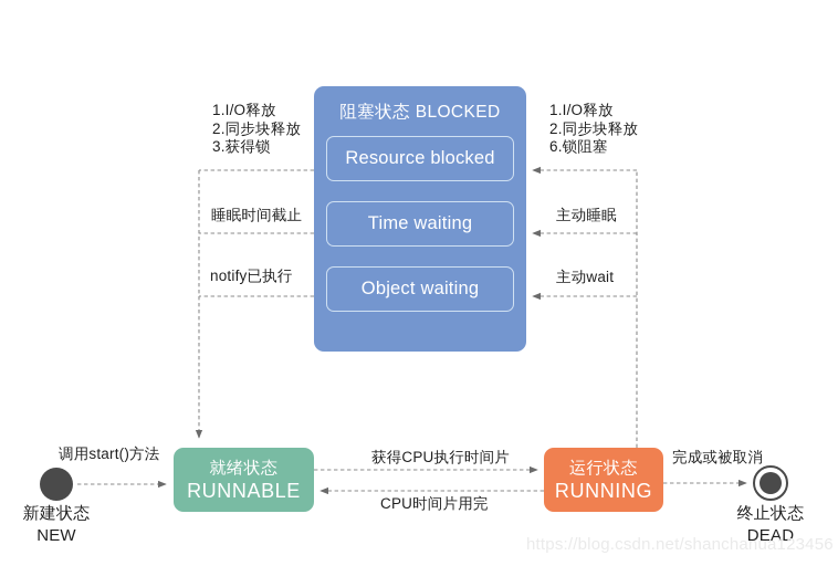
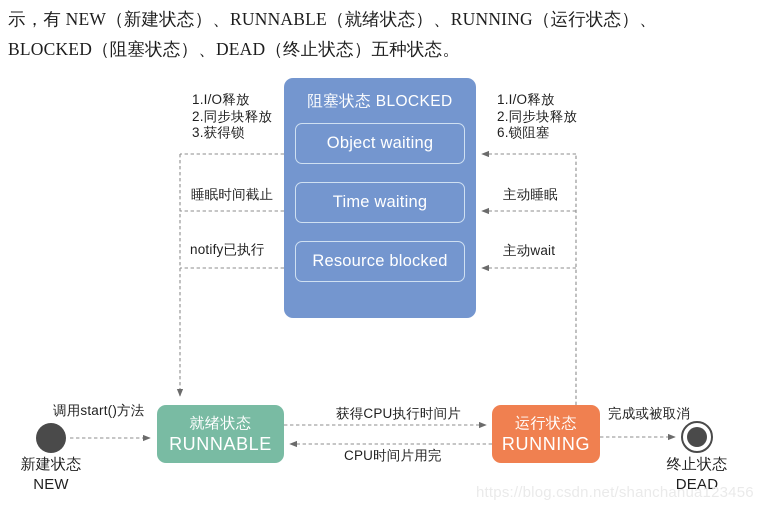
+ 示，有 NEW（新建状态）、RUNNABLE（就绪状态）、RUNNING（运行状态）、
+ BLOCKED（阻塞状态）、DEAD（终止状态）五种状态。
  阻塞状态 BLOCKED
- Resource blocked
+ Object waiting
  Time waiting
- Object waiting
+ Resource blocked
  就绪状态
  RUNNABLE
  运行状态
  RUNNING
  1.I/O释放
  2.同步块释放
  3.获得锁
  睡眠时间截止
  notify已执行
  1.I/O释放
  2.同步块释放
  6.锁阻塞
  主动睡眠
  主动wait
  调用start()方法
  获得CPU执行时间片
  CPU时间片用完
  完成或被取消
  新建状态
  NEW
  终止状态
  DEAD
  https://blog.csdn.net/shanchanua123456
